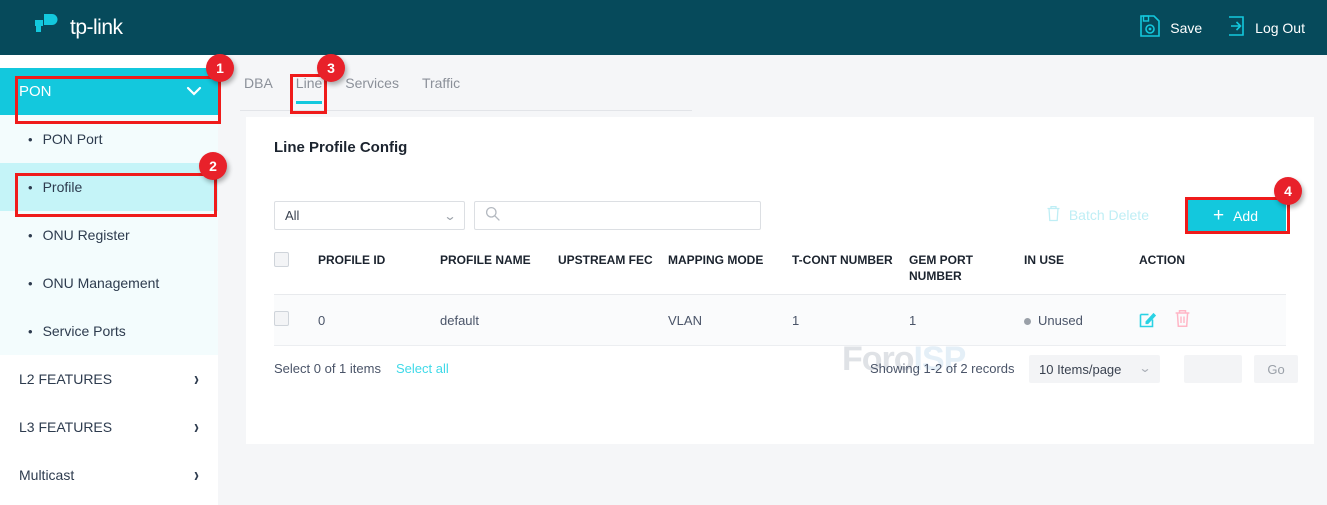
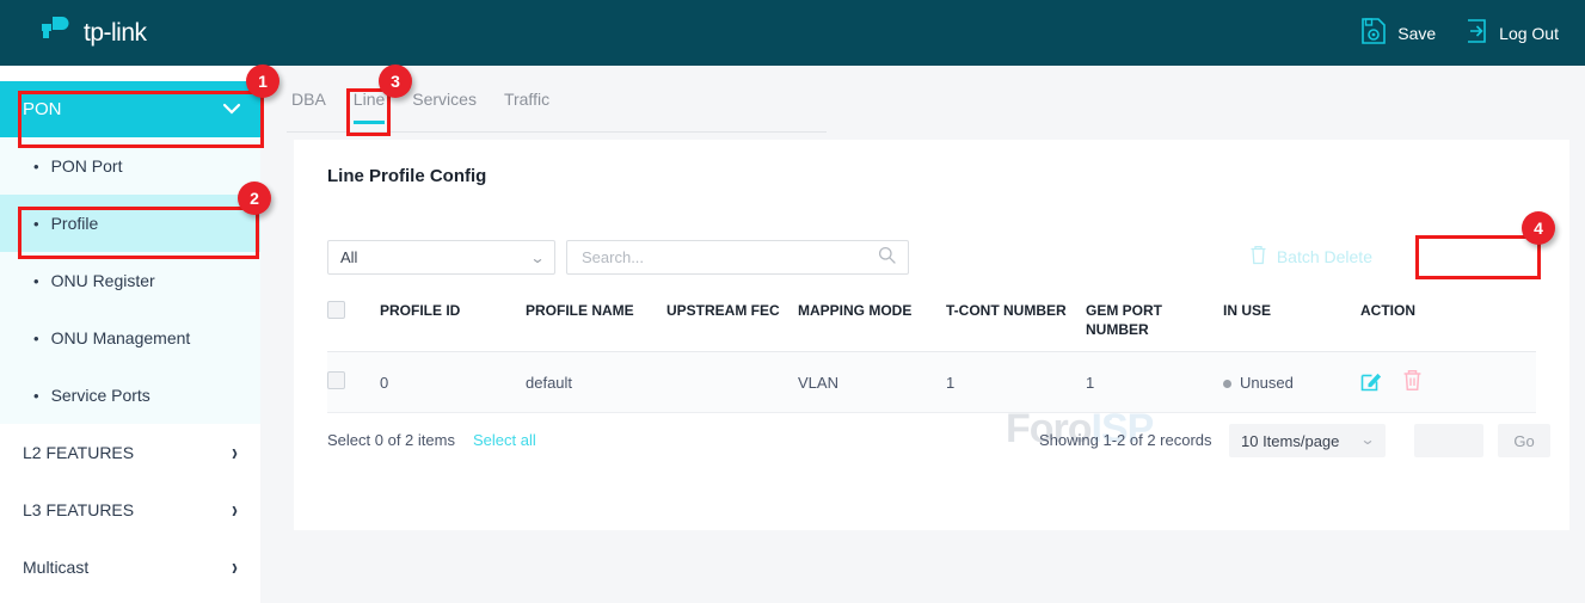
  tp-link
  Save
  Log Out
  PON
  •
  PON Port
  •
  Profile
  •
  ONU Register
  •
  ONU Management
  •
  Service Ports
  L2 FEATURES
  ›
  L3 FEATURES
  ›
  Multicast
  ›
  DBA
  Line
  Services
  Traffic
  Line Profile Config
  ForoISP
  All
  ⌄
+ Search...
  Batch Delete
- +
- Add
  	PROFILE ID	PROFILE NAME	UPSTREAM FEC	MAPPING MODE	T-CONT NUMBER	GEM PORT NUMBER	IN USE	ACTION
  	0	default		VLAN	1	1	Unused
- Select 0 of 1 items
+ Select 0 of 2 items
  Select all
  Showing 1-2 of 2 records
  10 Items/page
  ⌄
  Go
  1
  2
  3
  4
